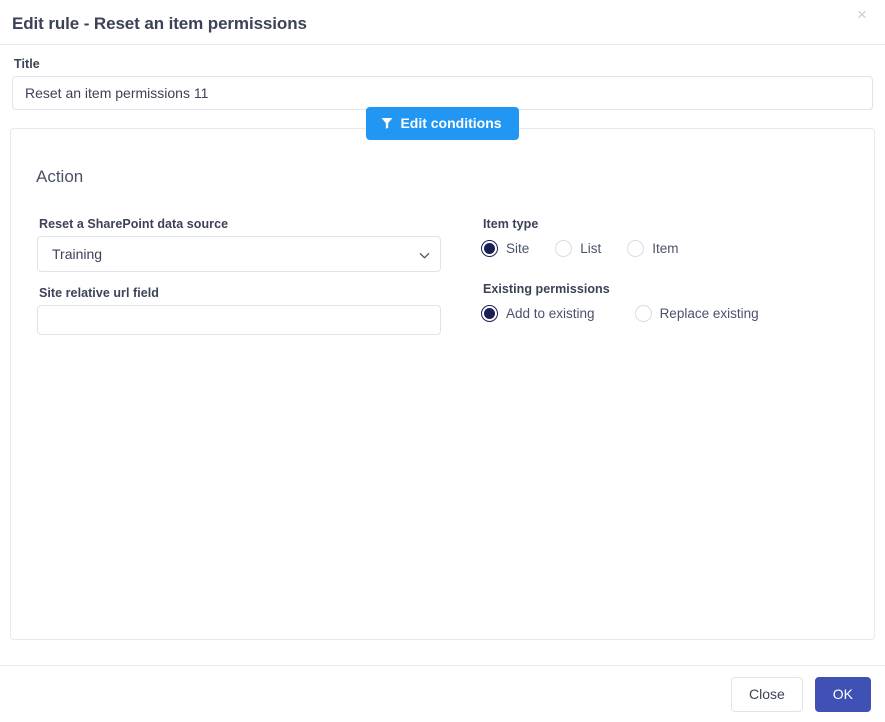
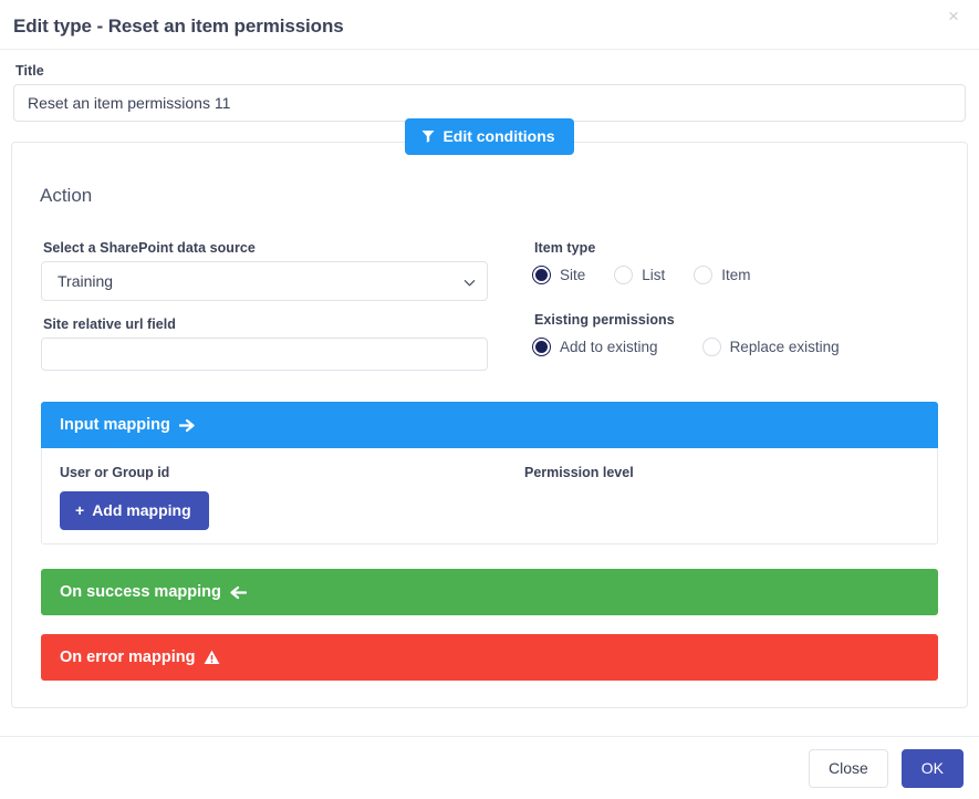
- Edit rule - Reset an item permissions
+ Edit type - Reset an item permissions
  ×
  Title
  Reset an item permissions 11
  Edit conditions
  Action
- Reset a SharePoint data source
+ Select a SharePoint data source
  Training
  Site relative url field
  Item type
  Site
  List
  Item
  Existing permissions
  Add to existing
  Replace existing
+ Input mapping
+ User or Group id
+ +
+ Add mapping
+ Permission level
+ On success mapping
+ On error mapping
  Close
  OK
